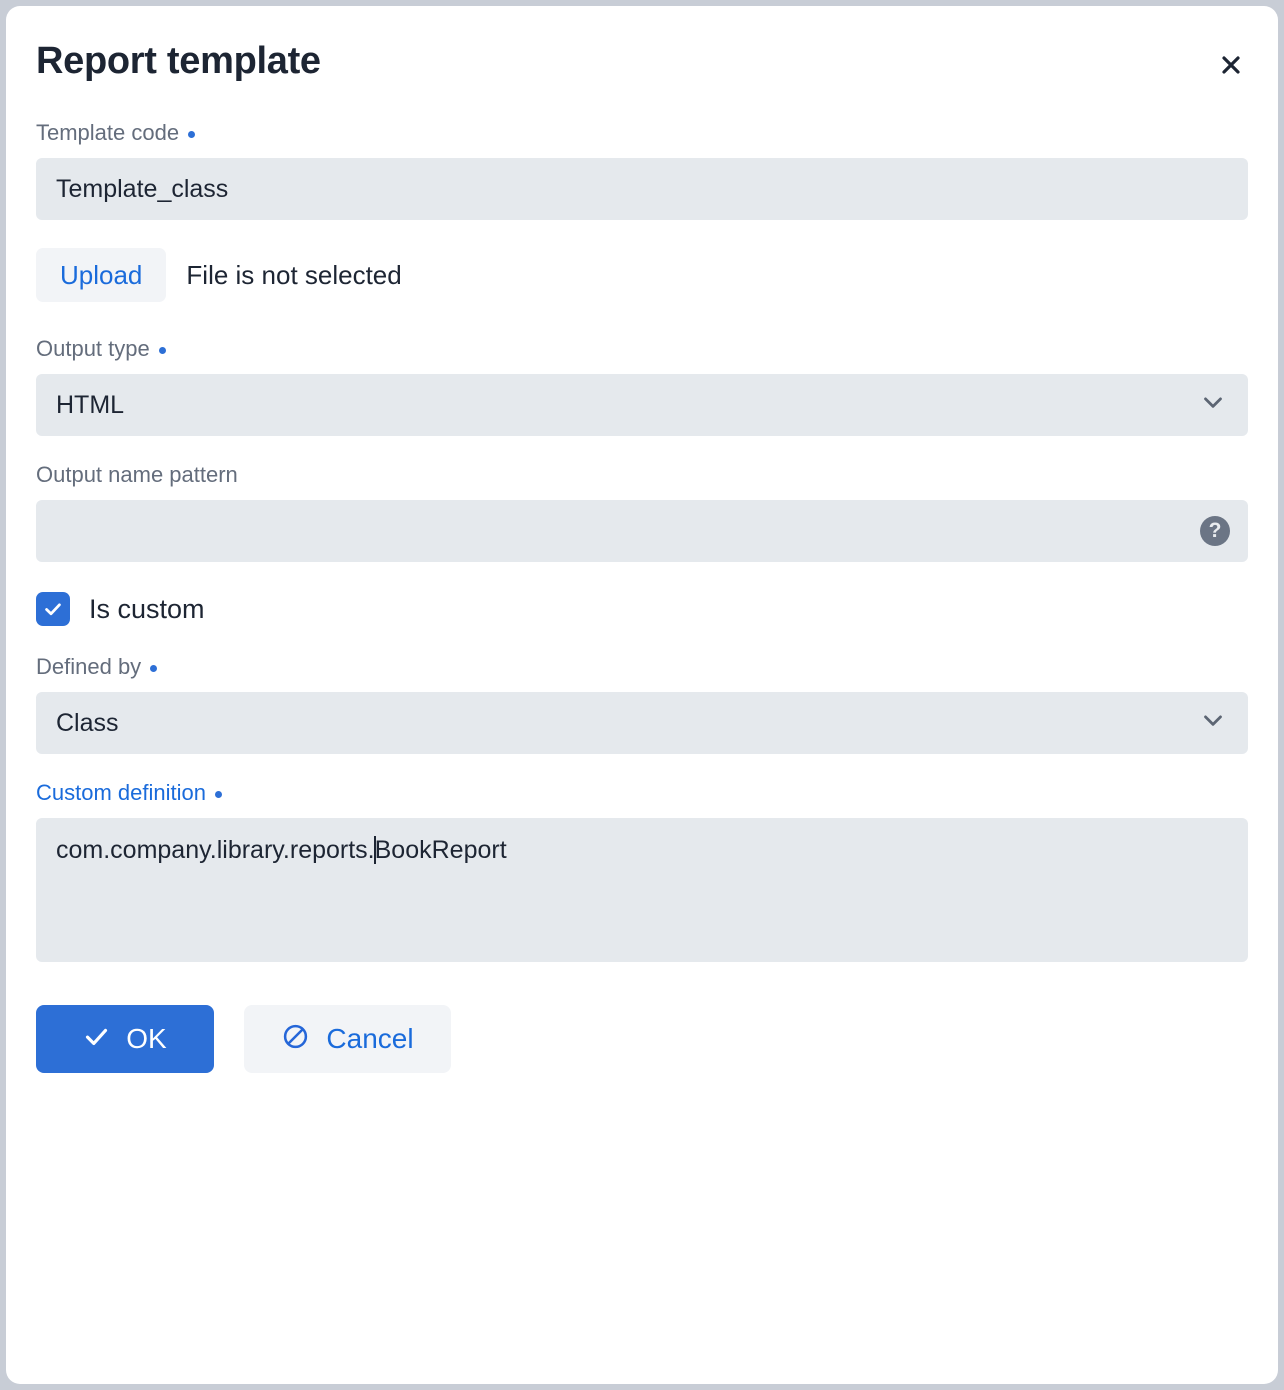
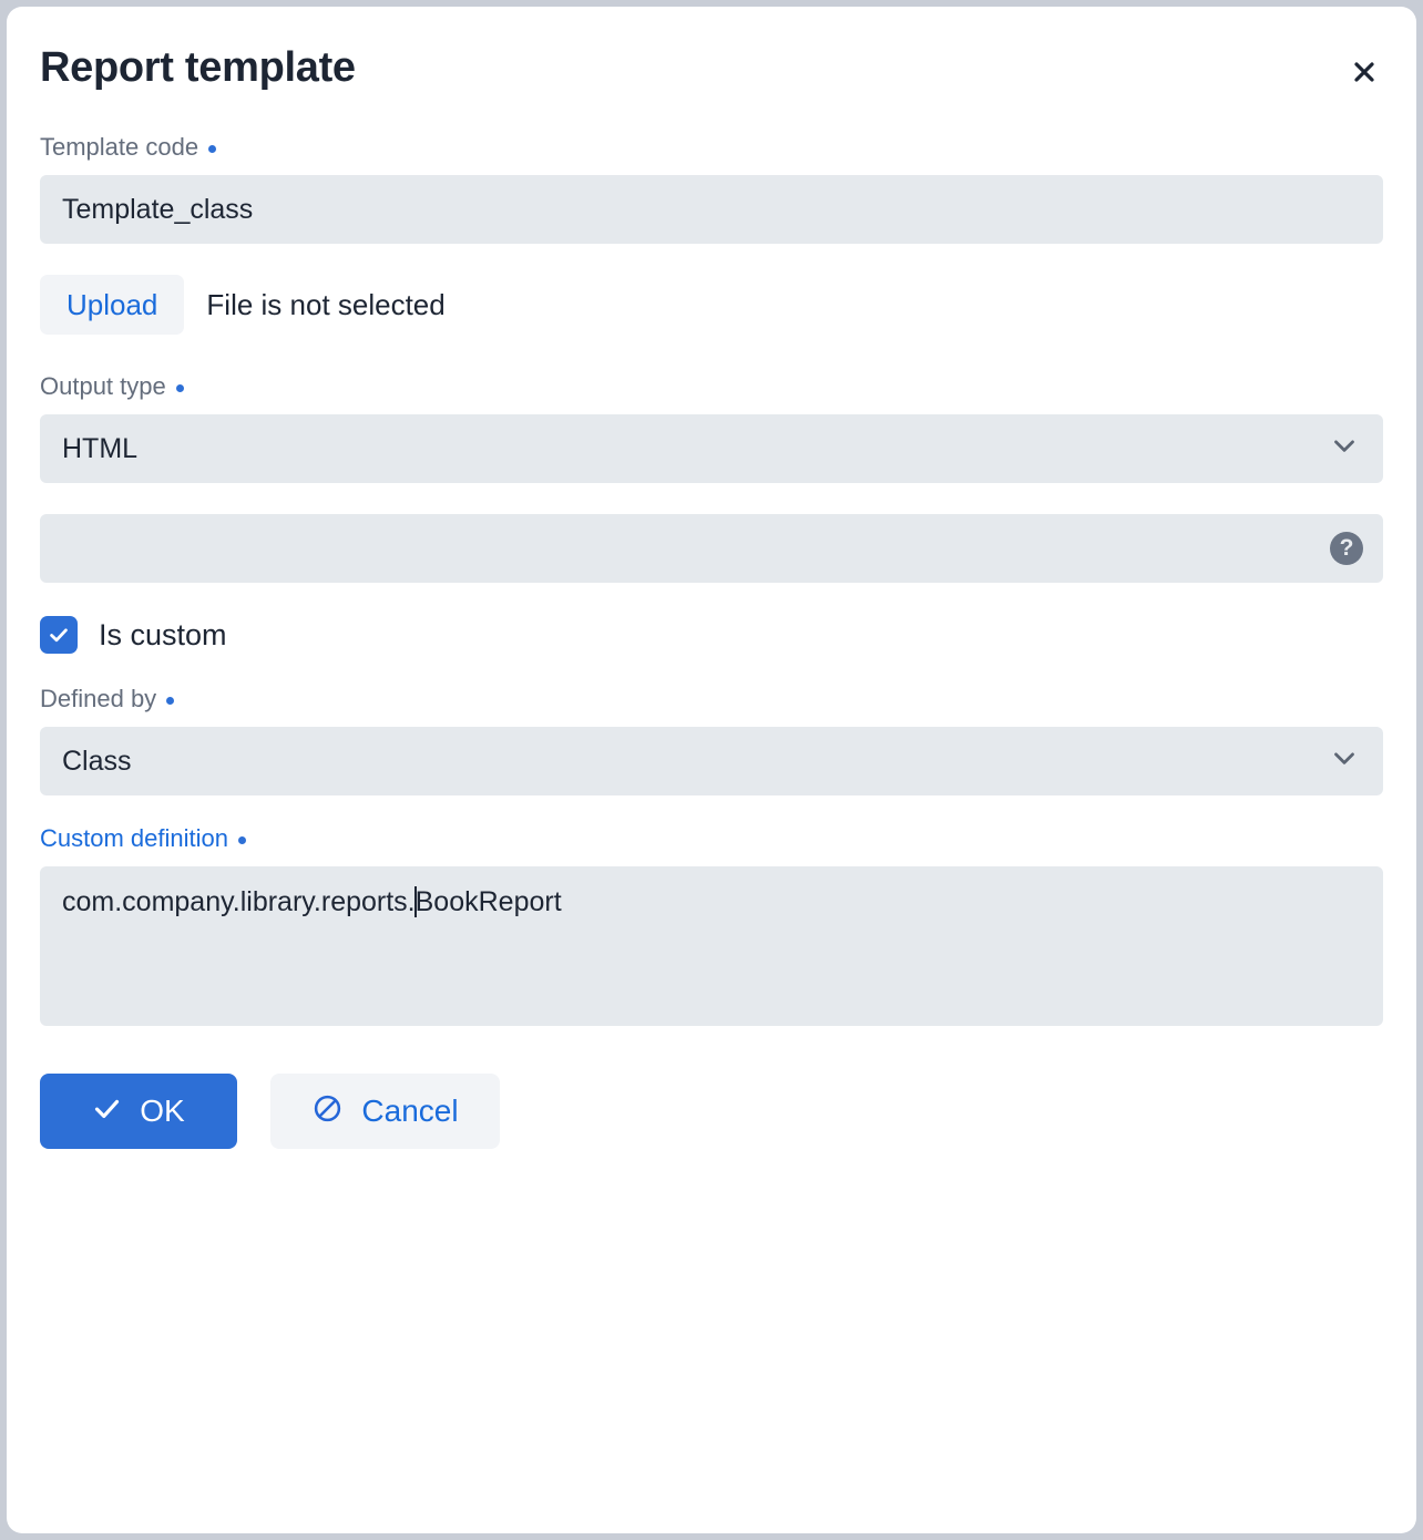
  Report template
  Template code
  Template_class
  Upload
  File is not selected
  Output type
  HTML
- Output name pattern
  ?
  Is custom
  Defined by
  Class
  Custom definition
  com.company.library.reports.BookReport
  OK
  Cancel
